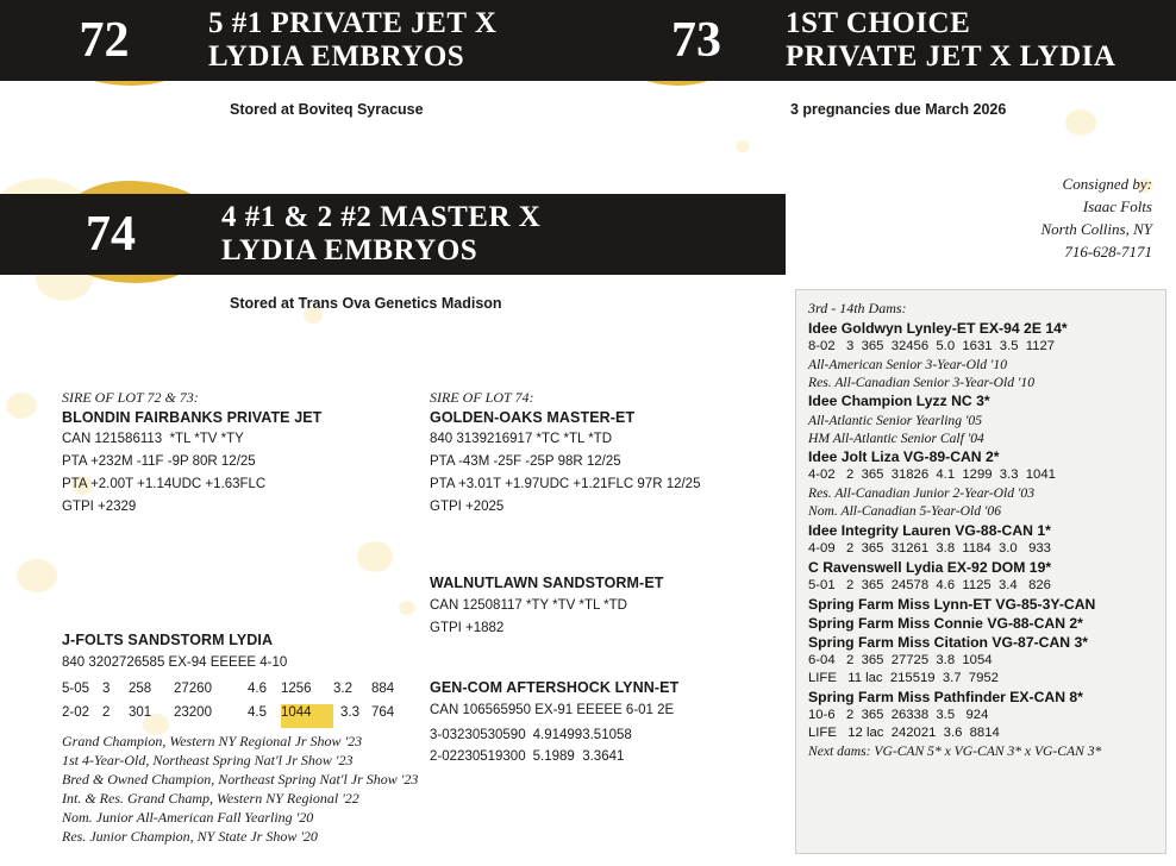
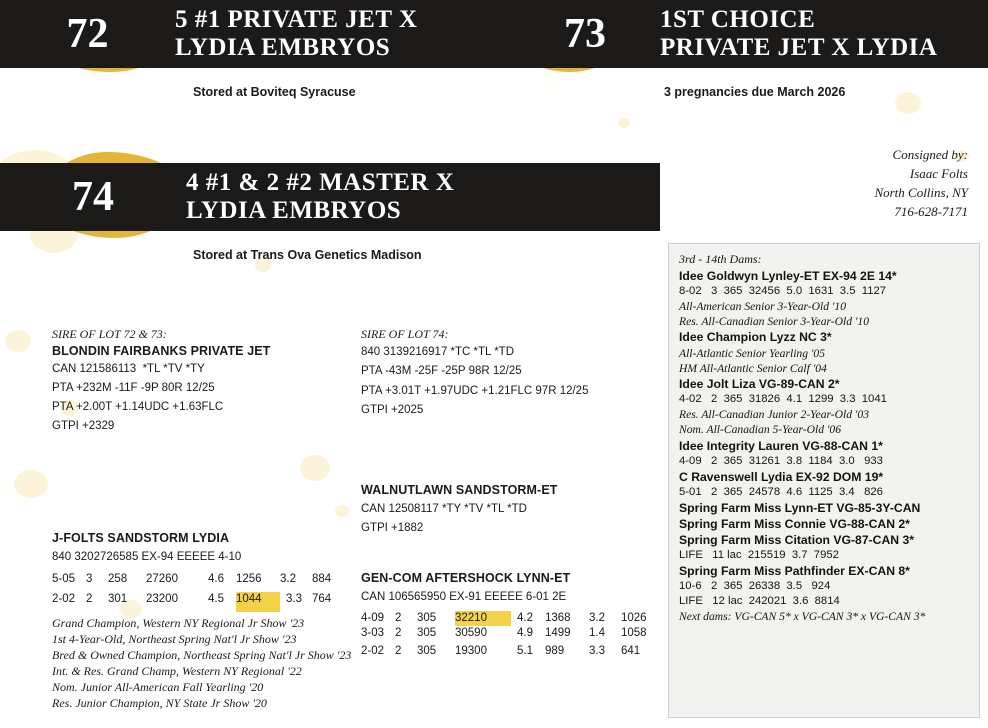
  72
  5 #1 PRIVATE JET X
  LYDIA EMBRYOS
  Stored at Boviteq Syracuse
  73
  1ST CHOICE
  PRIVATE JET X LYDIA
  3 pregnancies due March 2026
  74
  4 #1 & 2 #2 MASTER X
  LYDIA EMBRYOS
  Stored at Trans Ova Genetics Madison
  Consigned by:
  Isaac Folts
  North Collins, NY
  716-628-7171
  SIRE OF LOT 72 & 73:
  BLONDIN FAIRBANKS PRIVATE JET
  CAN 121586113 *TL *TV *TY
  PTA +232M -11F -9P 80R 12/25
  PTA +2.00T +1.14UDC +1.63FLC
  GTPI +2329
  SIRE OF LOT 74:
- GOLDEN-OAKS MASTER-ET
  840 3139216917 *TC *TL *TD
  PTA -43M -25F -25P 98R 12/25
  PTA +3.01T +1.97UDC +1.21FLC 97R 12/25
  GTPI +2025
  WALNUTLAWN SANDSTORM-ET
  CAN 12508117 *TY *TV *TL *TD
  GTPI +1882
  GEN-COM AFTERSHOCK LYNN-ET
  CAN 106565950 EX-91 EEEEE 6-01 2E
+ 4-09	2	305	32210	4.2	1368	3.2	1026
- 3-03	2	305	30590	4.9	1499	3.5	1058
+ 3-03	2	305	30590	4.9	1499	1.4	1058
  2-02	2	305	19300	5.1	989	3.3	641
  J-FOLTS SANDSTORM LYDIA
  840 3202726585 EX-94 EEEEE 4-10
  5-05	3	258	27260	4.6	1256	3.2	884
  2-02	2	301	23200	4.5	1044	3.3	764
  Grand Champion, Western NY Regional Jr Show '23
  1st 4-Year-Old, Northeast Spring Nat'l Jr Show '23
  Bred & Owned Champion, Northeast Spring Nat'l Jr Show '23
  Int. & Res. Grand Champ, Western NY Regional '22
  Nom. Junior All-American Fall Yearling '20
  Res. Junior Champion, NY State Jr Show '20
  3rd - 14th Dams:
  Idee Goldwyn Lynley-ET EX-94 2E 14*
  8-02 3 365 32456 5.0 1631 3.5 1127
  All-American Senior 3-Year-Old '10
  Res. All-Canadian Senior 3-Year-Old '10
  Idee Champion Lyzz NC 3*
  All-Atlantic Senior Yearling '05
  HM All-Atlantic Senior Calf '04
  Idee Jolt Liza VG-89-CAN 2*
  4-02 2 365 31826 4.1 1299 3.3 1041
  Res. All-Canadian Junior 2-Year-Old '03
  Nom. All-Canadian 5-Year-Old '06
  Idee Integrity Lauren VG-88-CAN 1*
  4-09 2 365 31261 3.8 1184 3.0 933
  C Ravenswell Lydia EX-92 DOM 19*
  5-01 2 365 24578 4.6 1125 3.4 826
  Spring Farm Miss Lynn-ET VG-85-3Y-CAN
  Spring Farm Miss Connie VG-88-CAN 2*
  Spring Farm Miss Citation VG-87-CAN 3*
- 6-04 2 365 27725 3.8 1054
  LIFE 11 lac 215519 3.7 7952
  Spring Farm Miss Pathfinder EX-CAN 8*
  10-6 2 365 26338 3.5 924
  LIFE 12 lac 242021 3.6 8814
  Next dams: VG-CAN 5* x VG-CAN 3* x VG-CAN 3*
